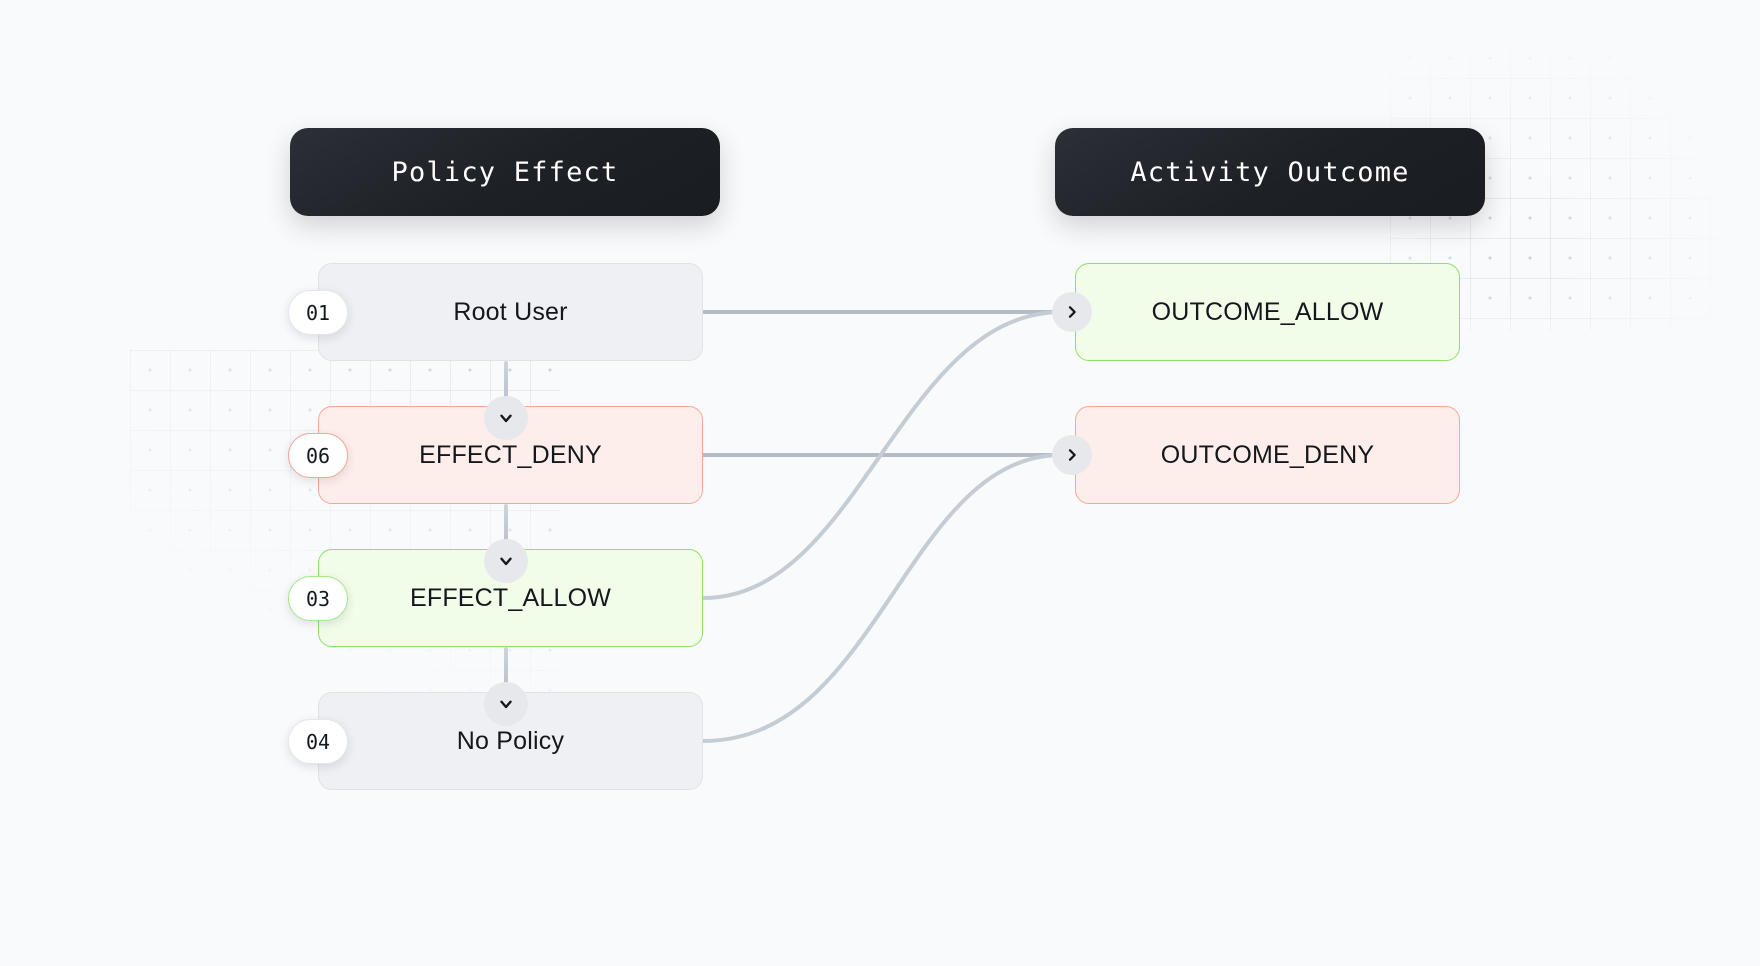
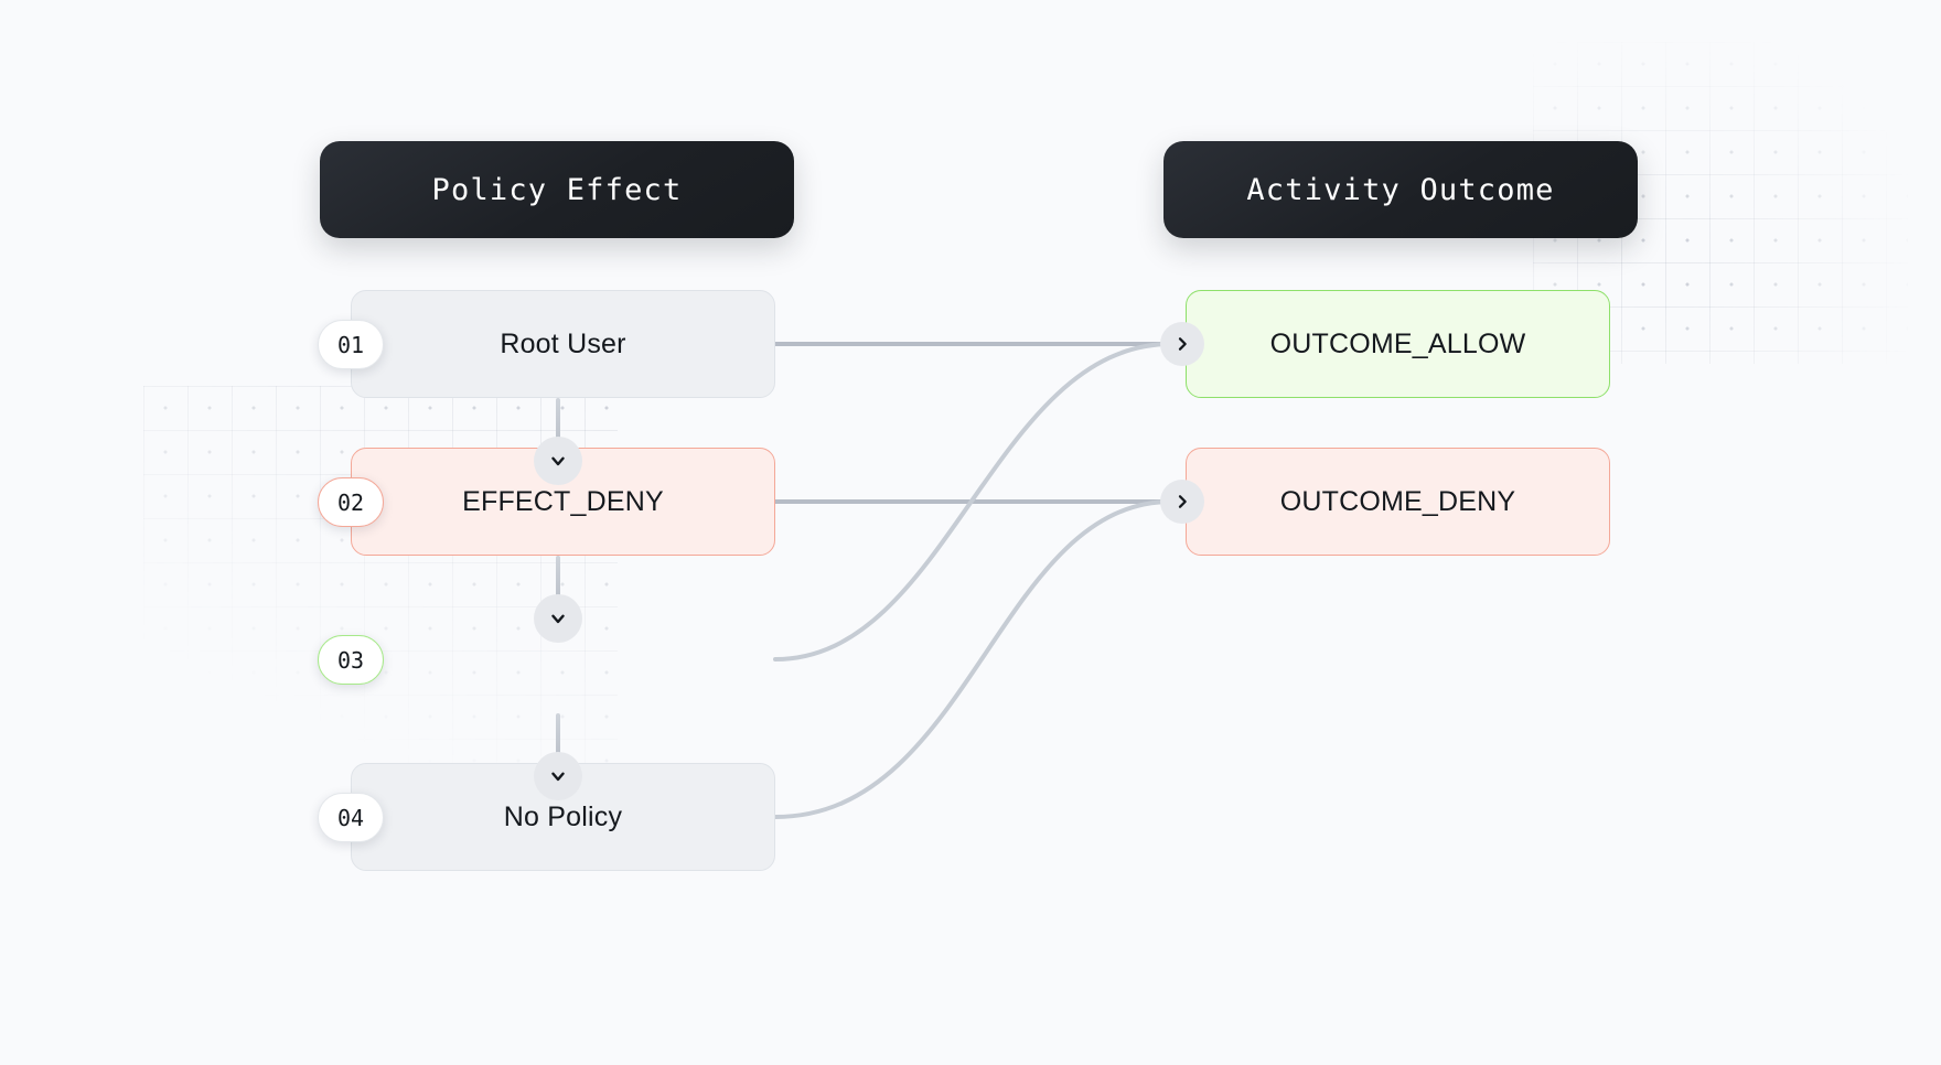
  Policy Effect
  Activity Outcome
  Root User
  EFFECT_DENY
- EFFECT_ALLOW
  No Policy
  OUTCOME_ALLOW
  OUTCOME_DENY
  01
- 06
+ 02
  03
  04
